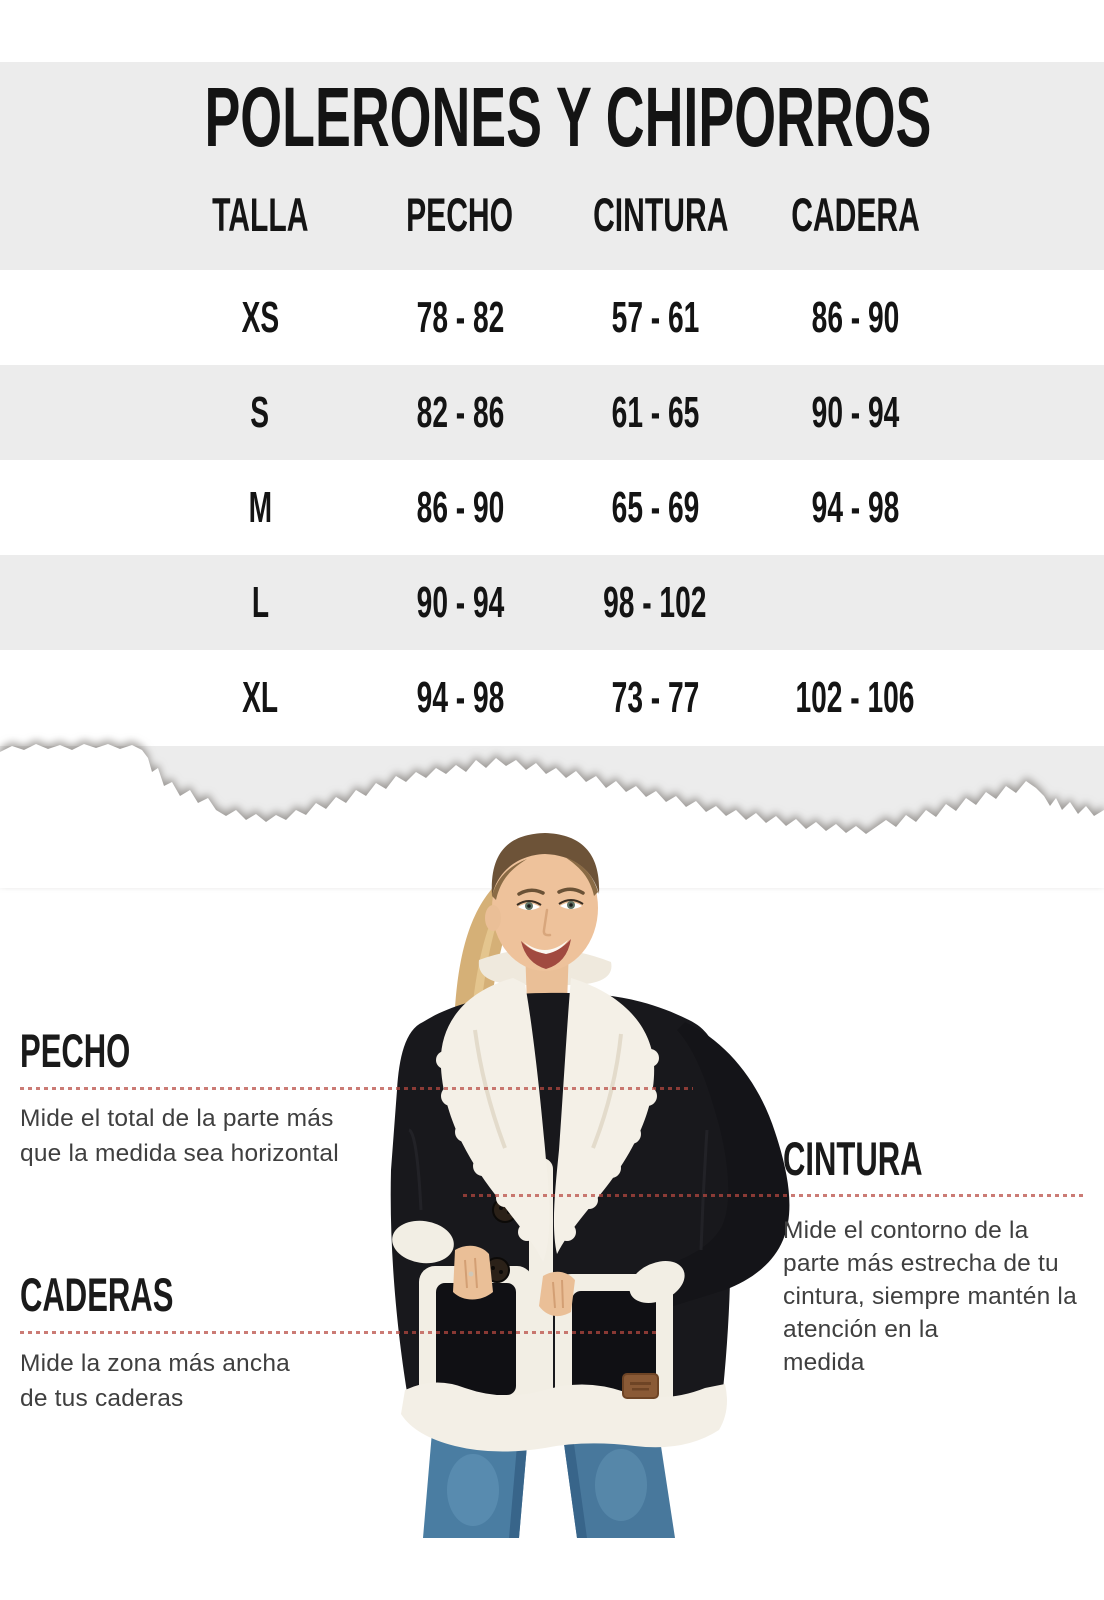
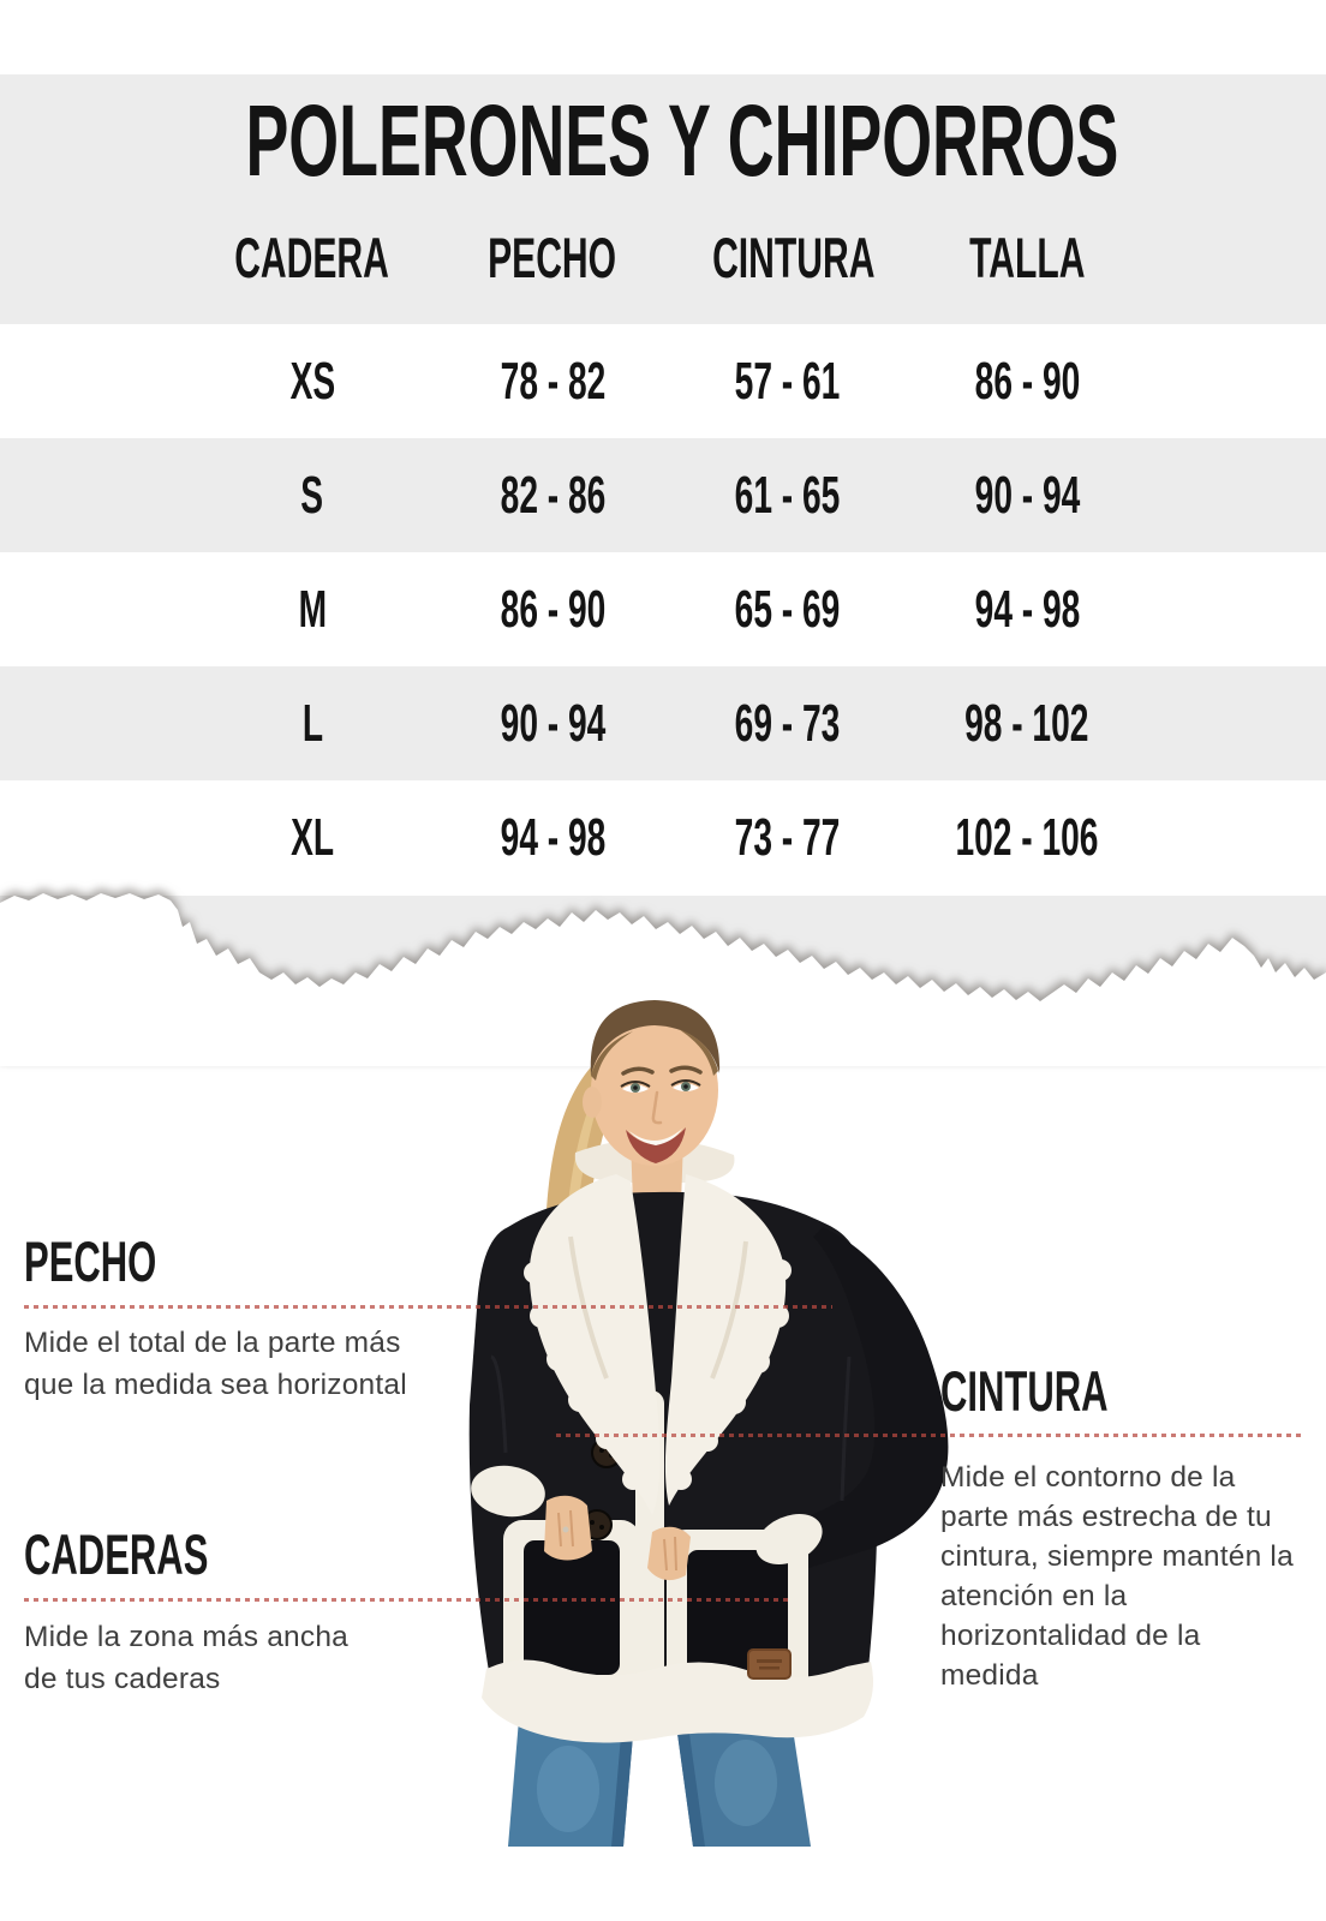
  POLERONES Y CHIPORROS
- TALLA
+ CADERA
  PECHO
  CINTURA
- CADERA
+ TALLA
  XS
  78 - 82
  57 - 61
  86 - 90
  S
  82 - 86
  61 - 65
  90 - 94
  M
  86 - 90
  65 - 69
  94 - 98
  L
  90 - 94
+ 69 - 73
  98 - 102
  XL
  94 - 98
  73 - 77
  102 - 106
  PECHO
  Mide el total de la parte más
  que la medida sea horizontal
  CINTURA
  Mide el contorno de la
  parte más estrecha de tu
  cintura, siempre mantén la
  atención en la
+ horizontalidad de la
  medida
  CADERAS
  Mide la zona más ancha
  de tus caderas
